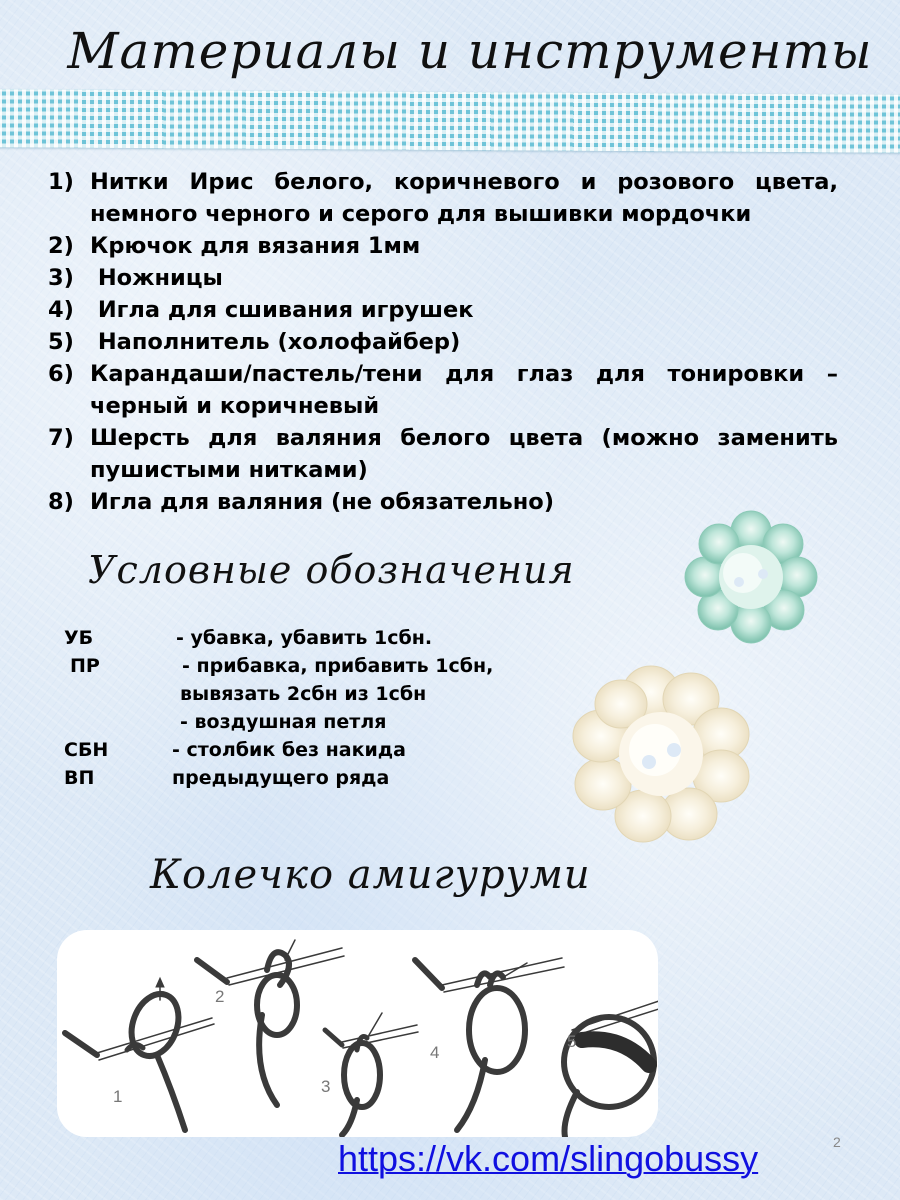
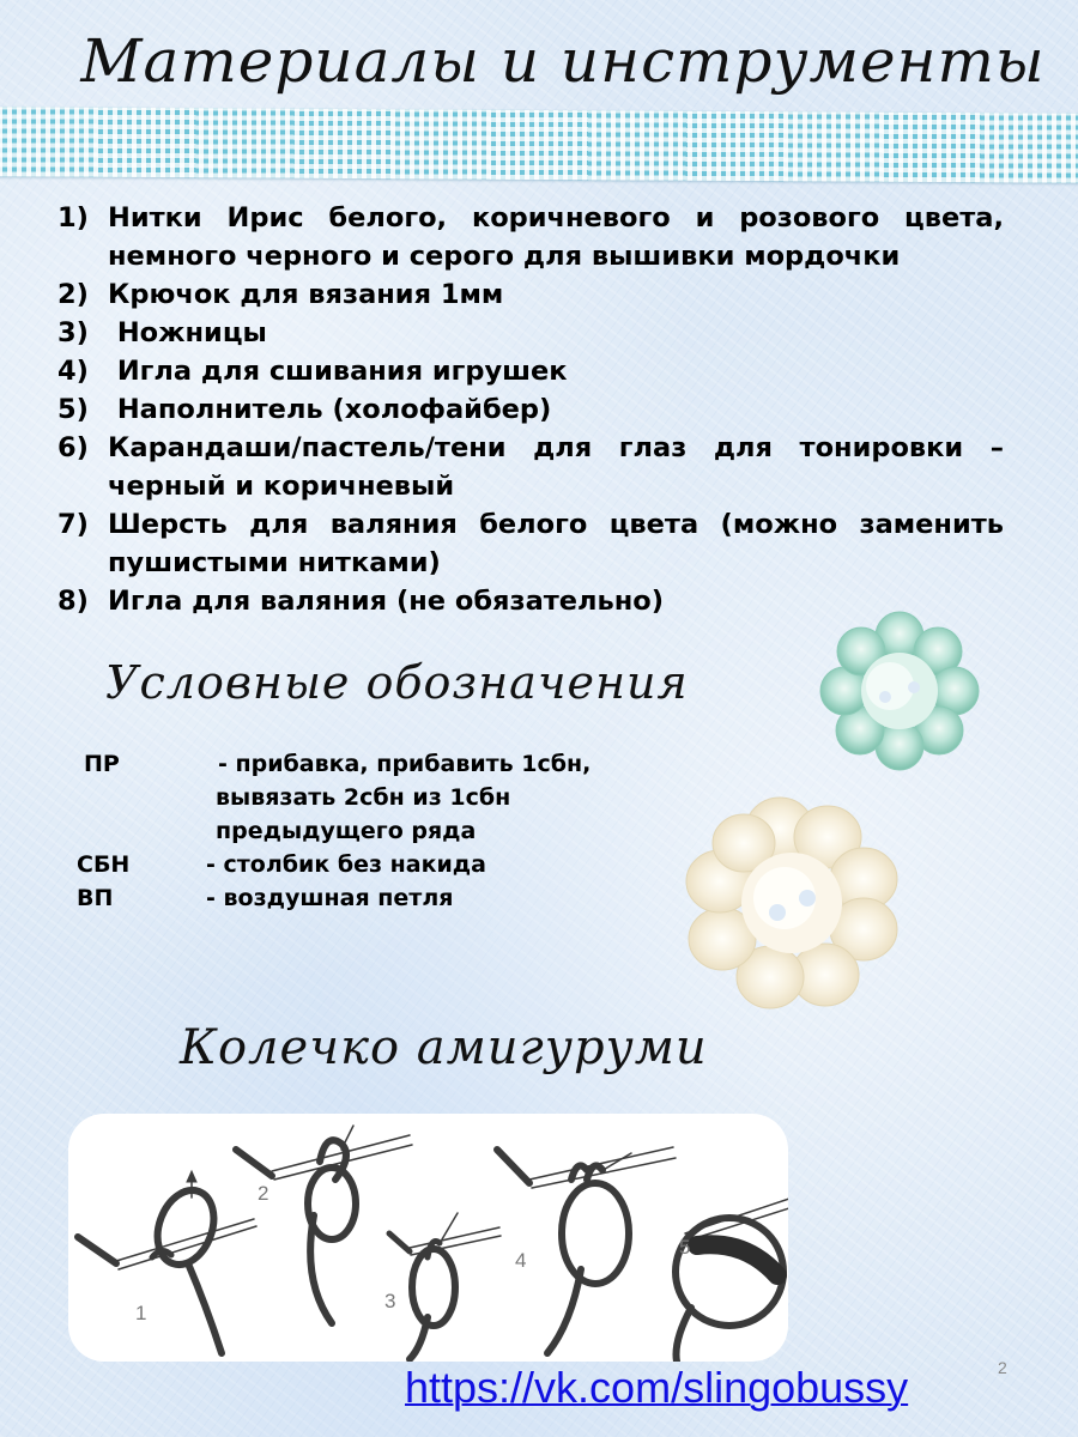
  Материалы и инструменты
  1)
  Нитки Ирис белого, коричневого и розового цвета, немного черного и серого для вышивки мордочки
  2)
  Крючок для вязания 1мм
  3)
  Ножницы
  4)
  Игла для сшивания игрушек
  5)
  Наполнитель (холофайбер)
  6)
  Карандаши/пастель/тени для глаз для тонировки – черный и коричневый
  7)
  Шерсть для валяния белого цвета (можно заменить пушистыми нитками)
  8)
  Игла для валяния (не обязательно)
  Условные обозначения
- УБ
- - убавка, убавить 1сбн.
  ПР
  - прибавка, прибавить 1сбн,
  вывязать 2сбн из 1сбн
- - воздушная петля
+ предыдущего ряда
  СБН
  - столбик без накида
  ВП
- предыдущего ряда
+ - воздушная петля
  Колечко амигуруми
  1
  2
  3
  4
  5
  https://vk.com/slingobussy
  2
